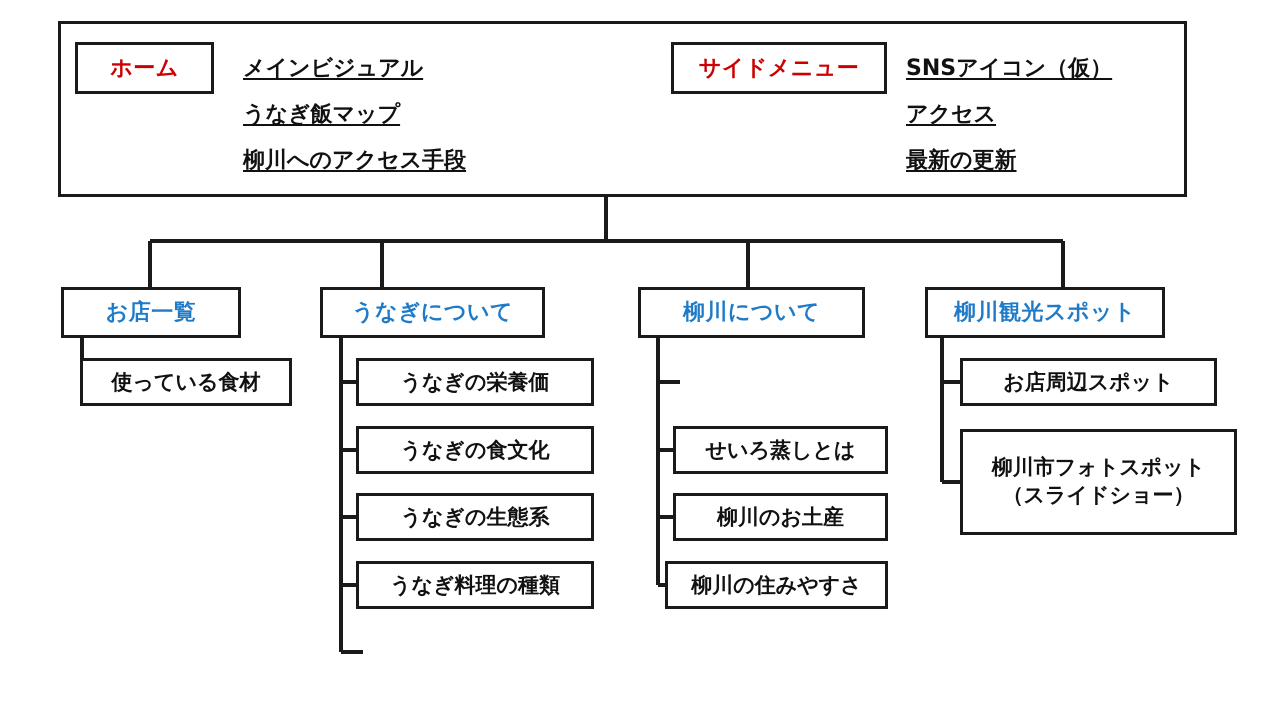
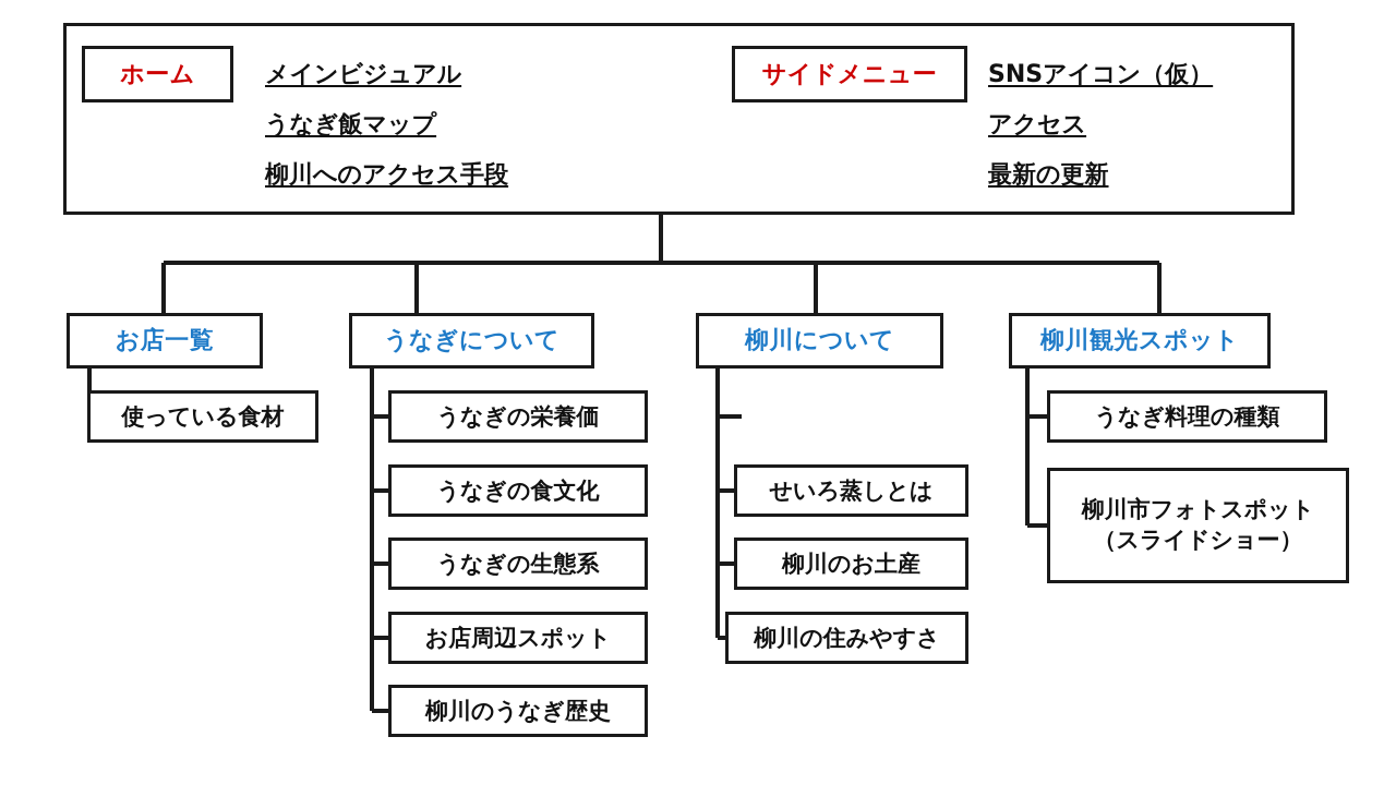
  ホーム
  メインビジュアル
  うなぎ飯マップ
  柳川へのアクセス手段
  サイドメニュー
  SNSアイコン（仮）
  アクセス
  最新の更新
  お店一覧
  うなぎについて
  柳川について
  柳川観光スポット
  使っている食材
  うなぎの栄養価
  うなぎの食文化
  うなぎの生態系
- うなぎ料理の種類
+ お店周辺スポット
+ 柳川のうなぎ歴史
  せいろ蒸しとは
  柳川のお土産
  柳川の住みやすさ
- お店周辺スポット
+ うなぎ料理の種類
  柳川市フォトスポット
  （スライドショー）
